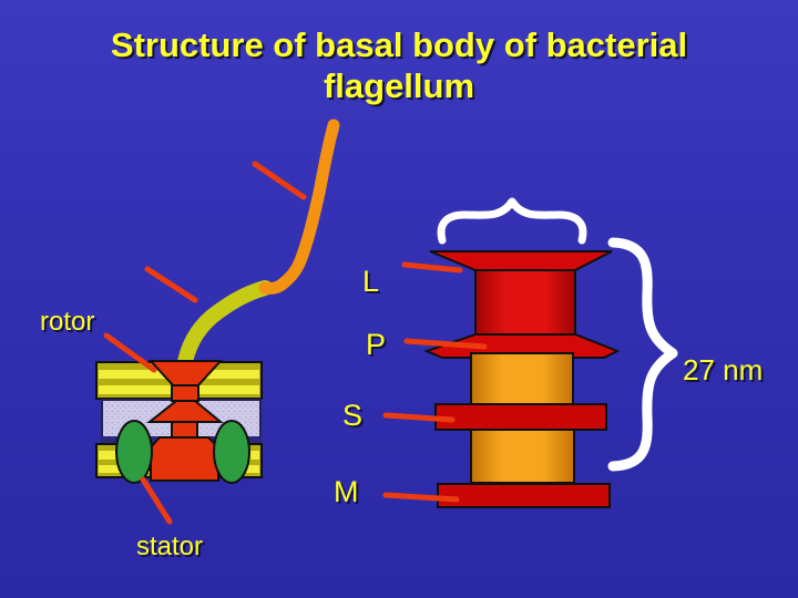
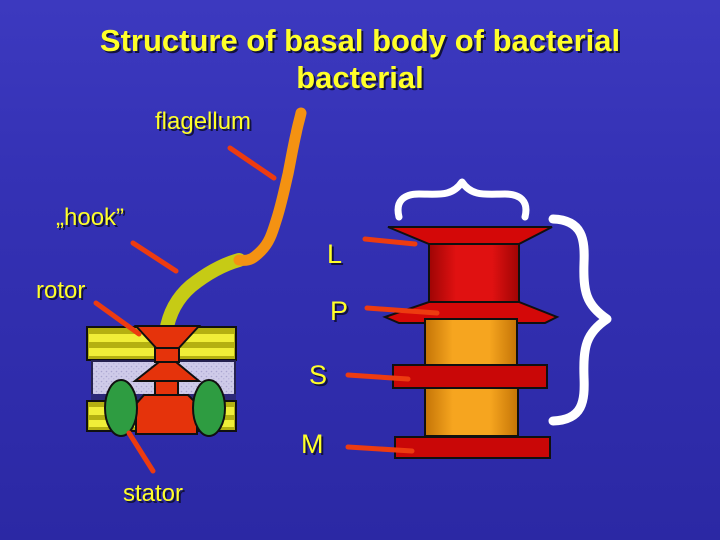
- Structure of basal body of bacterial flagellum
+ Structure of basal body of bacterial bacterial
+ flagellum
+ „hook”
  rotor
  stator
  L
  P
  S
  M
- 27 nm
